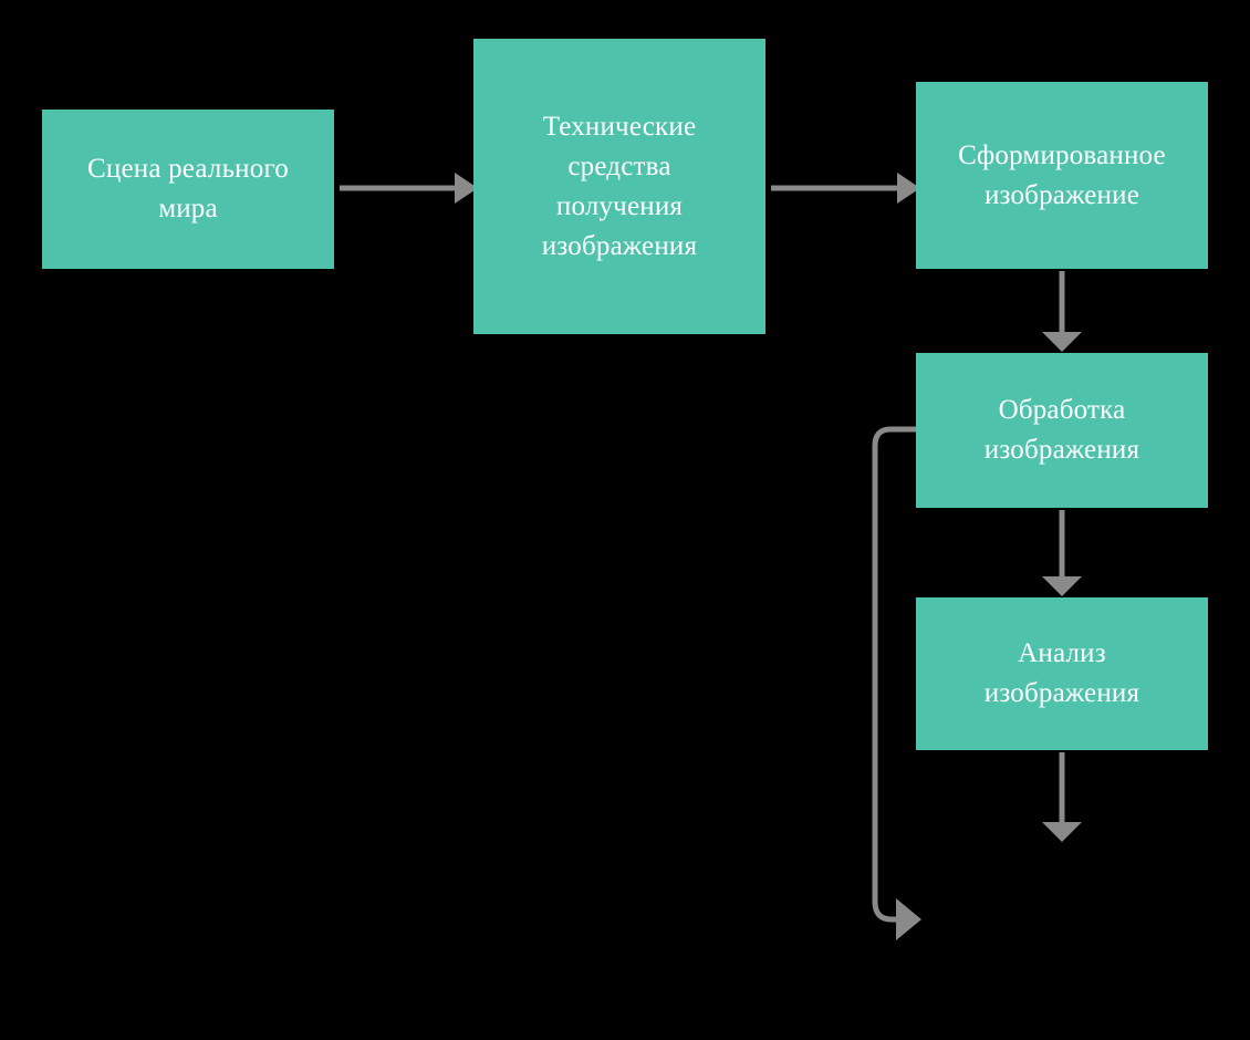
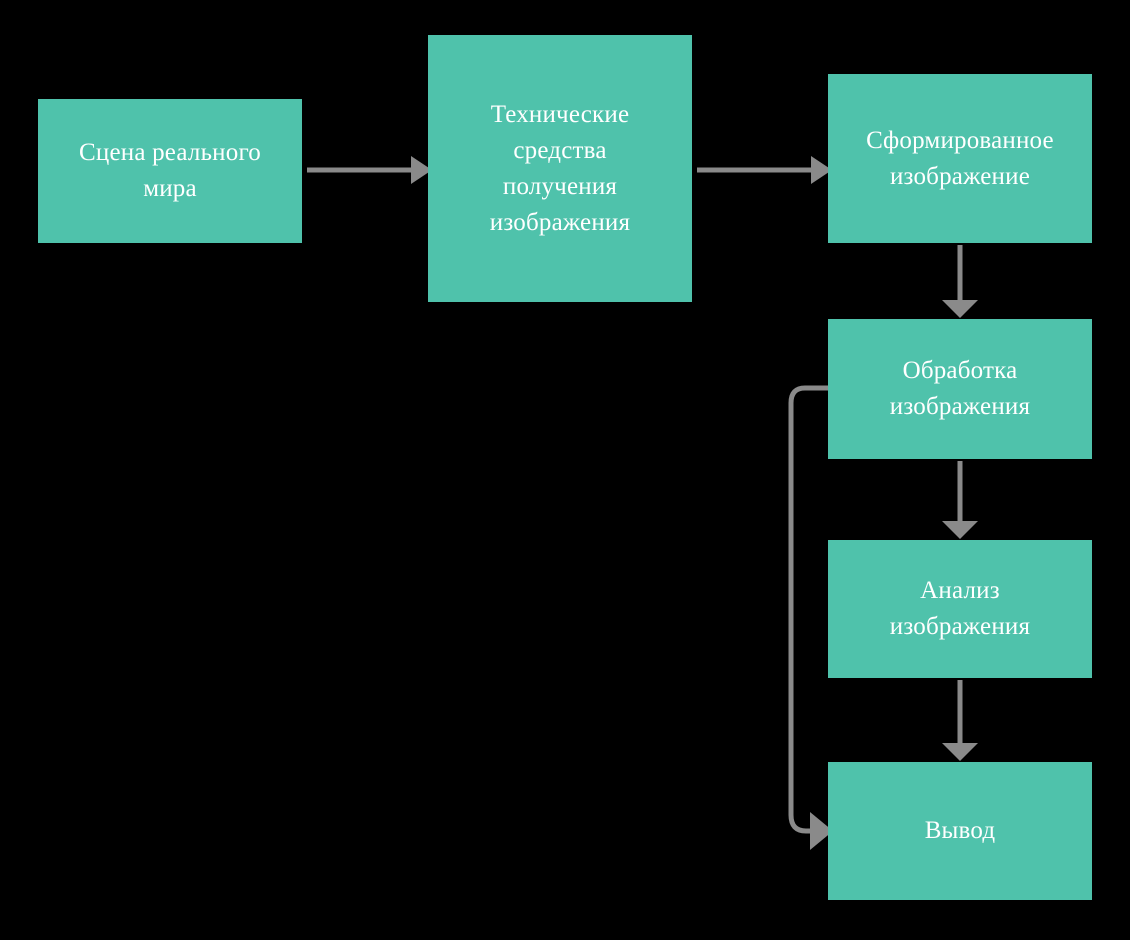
  Сцена реального
  мира
  Технические
  средства
  получения
  изображения
  Сформированное
  изображение
  Обработка
  изображения
  Анализ
  изображения
+ Вывод
